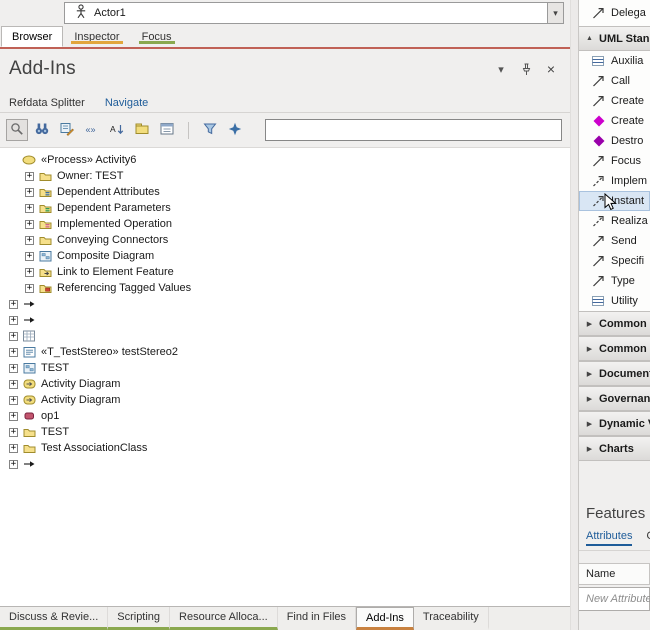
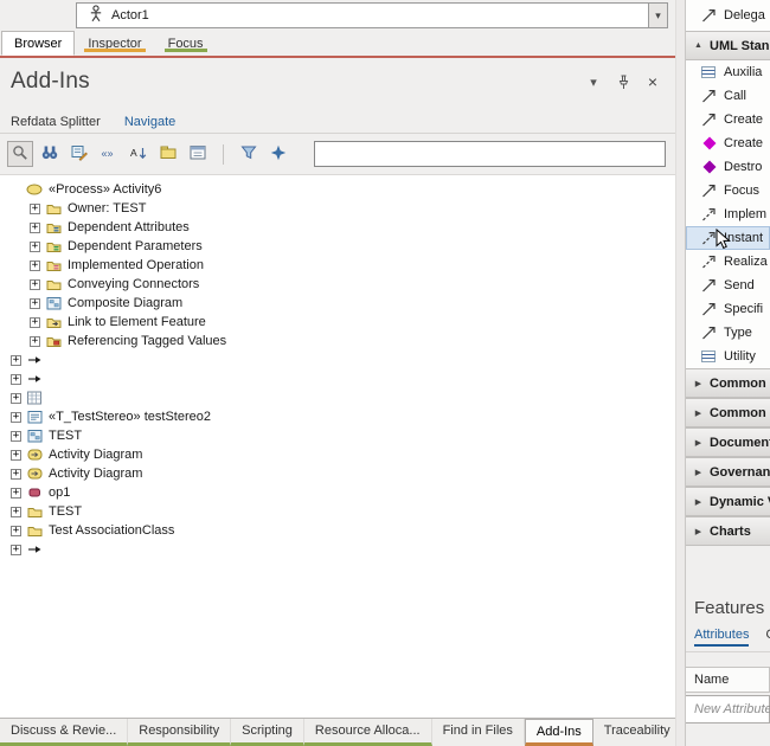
  Actor1
  ▾
  Browser
  Inspector
  Focus
  Add-Ins
  ▾
  ×
  Refdata Splitter
  Navigate
  «»
  A
  «Process» Activity6
  +
  Owner: TEST
  +
  Dependent Attributes
  +
  Dependent Parameters
  +
  Implemented Operation
  +
  Conveying Connectors
  +
  Composite Diagram
  +
  Link to Element Feature
  +
  Referencing Tagged Values
  +
  +
  +
  +
  «T_TestStereo» testStereo2
  +
  TEST
  +
  Activity Diagram
  +
  Activity Diagram
  +
  op1
  +
  TEST
  +
  Test AssociationClass
  +
  Discuss & Revie...
+ Responsibility
  Scripting
  Resource Alloca...
  Find in Files
  Add-Ins
  Traceability
  Delega
  UML Stan
  Auxilia
  Call
  Create
  Create
  Destro
  Focus
  Implem
  nstant
  Realiza
  Send
  Specifi
  Type
  Utility
  Common
  Common
  Documen
  Governan
  Dynamic
  Charts
  Features
  Attributes
  Name
  New Attribute
